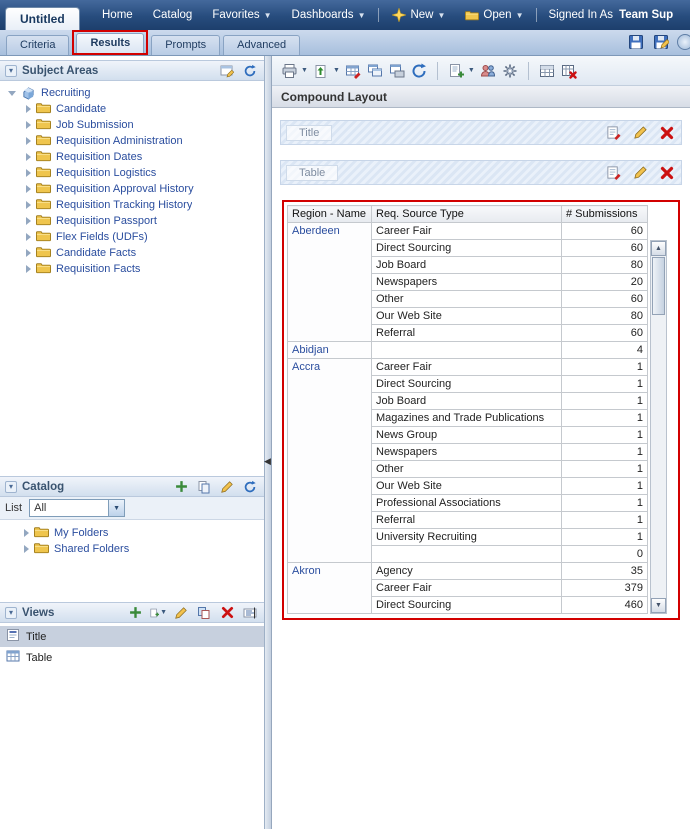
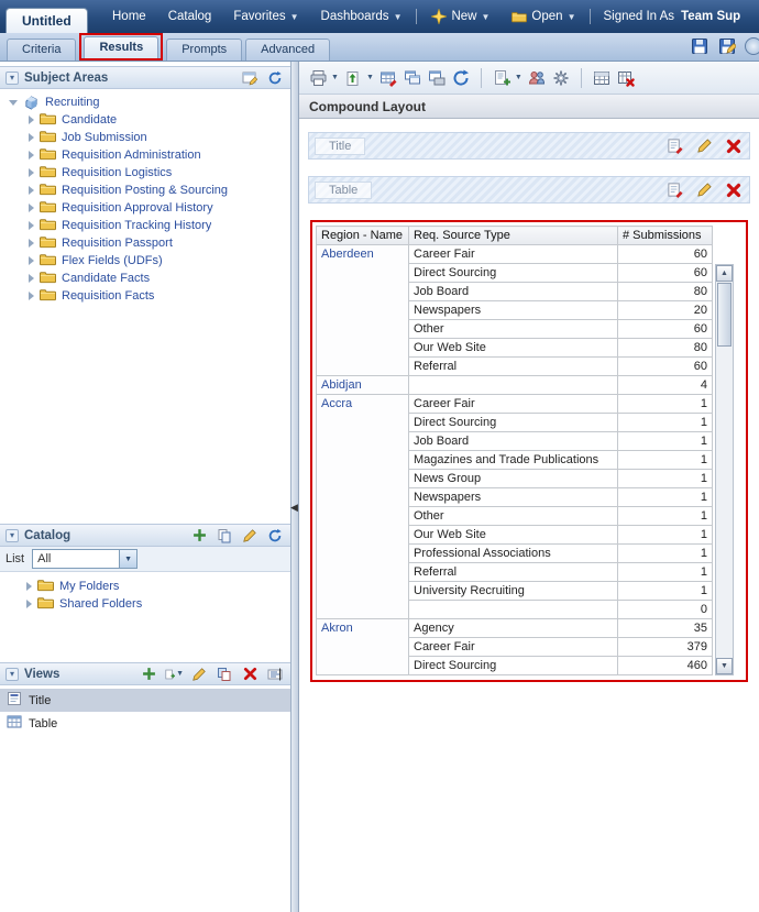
  Untitled
  Home
  Catalog
  Favorites
  ▼
  Dashboards
  ▼
  New
  ▼
  Open
  ▼
  Signed In As Team Sup
  Criteria
  Results
  Prompts
  Advanced
  ▾
  Subject Areas
  Recruiting
  Candidate
  Job Submission
  Requisition Administration
- Requisition Dates
  Requisition Logistics
+ Requisition Posting & Sourcing
  Requisition Approval History
  Requisition Tracking History
  Requisition Passport
  Flex Fields (UDFs)
  Candidate Facts
  Requisition Facts
  ▾
  Catalog
  List
  All
  My Folders
  Shared Folders
  ▾
  Views
  Title
  Table
  ◀
  Compound Layout
  Title
  Table
  Region - Name	Req. Source Type	# Submissions
  Aberdeen	Career Fair	60
  Direct Sourcing	60
  Job Board	80
  Newspapers	20
  Other	60
  Our Web Site	80
  Referral	60
  Abidjan		4
  Accra	Career Fair	1
  Direct Sourcing	1
  Job Board	1
  Magazines and Trade Publications	1
  News Group	1
  Newspapers	1
  Other	1
  Our Web Site	1
  Professional Associations	1
  Referral	1
  University Recruiting	1
  	0
  Akron	Agency	35
  Career Fair	379
  Direct Sourcing	460
